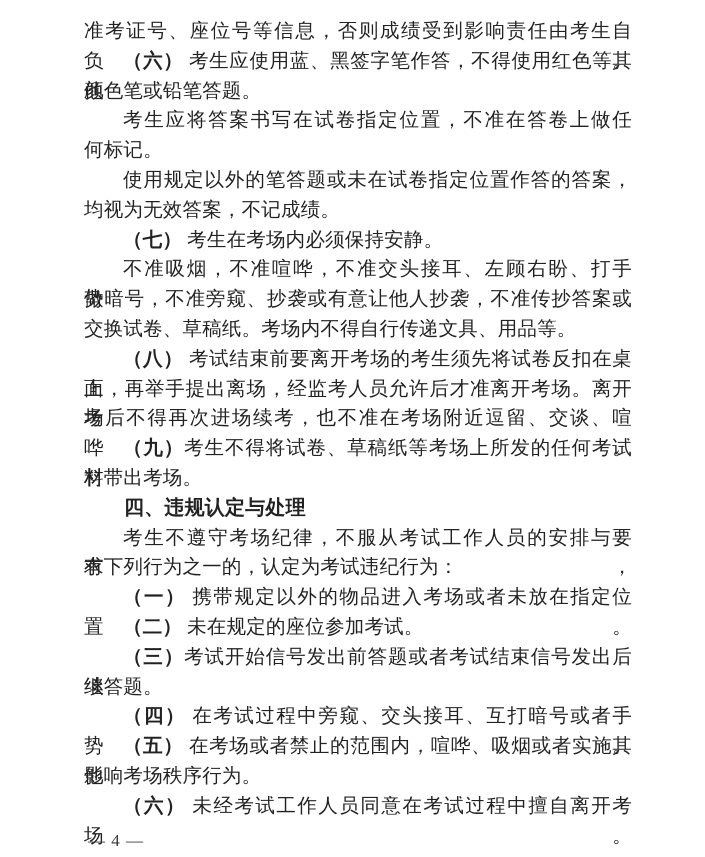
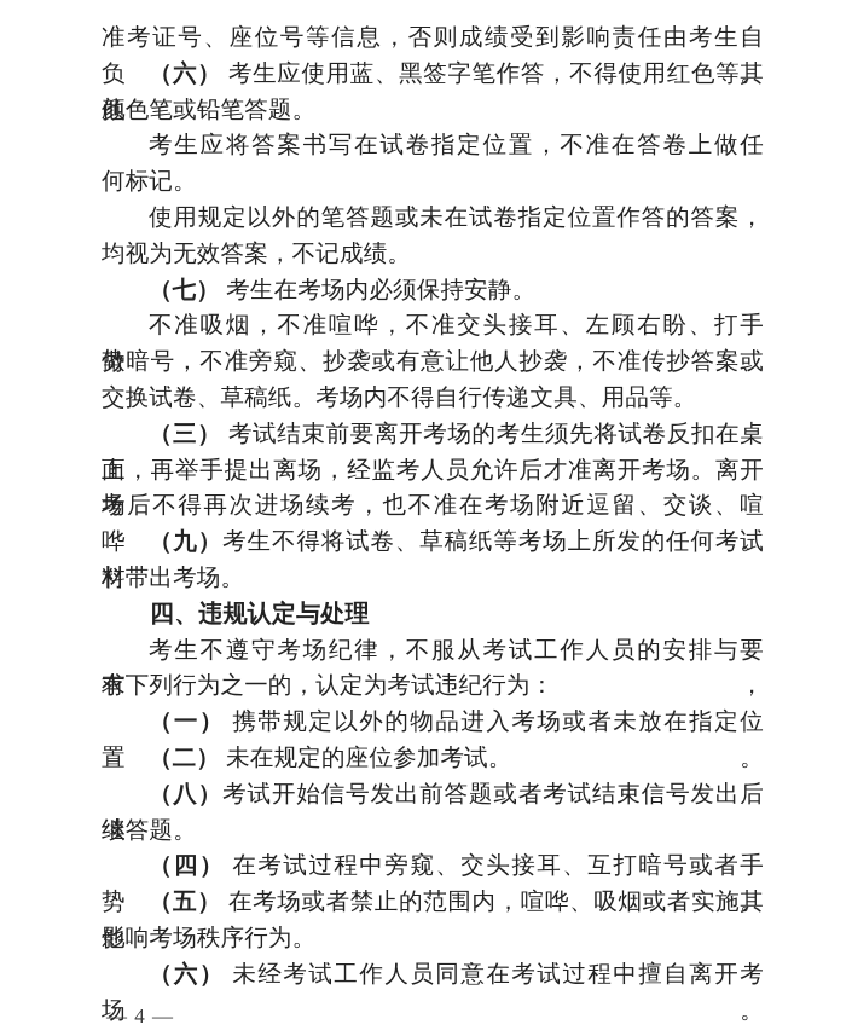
  准考证号、座位号等信息，否则成绩受到影响责任由考生自负。
  （六） 考生应使用蓝、黑签字笔作答，不得使用红色等其他
  颜色笔或铅笔答题。
  考生应将答案书写在试卷指定位置，不准在答卷上做任
  何标记。
  使用规定以外的笔答题或未在试卷指定位置作答的答案，
  均视为无效答案，不记成绩。
  （七） 考生在考场内必须保持安静。
  不准吸烟，不准喧哗，不准交头接耳、左顾右盼、打手势、
  做暗号，不准旁窥、抄袭或有意让他人抄袭，不准传抄答案或
  交换试卷、草稿纸。考场内不得自行传递文具、用品等。
- （八） 考试结束前要离开考场的考生须先将试卷反扣在桌面
+ （三） 考试结束前要离开考场的考生须先将试卷反扣在桌面
  上，再举手提出离场，经监考人员允许后才准离开考场。离开考
  场后不得再次进场续考，也不准在考场附近逗留、交谈、喧哗。
  （九）考生不得将试卷、草稿纸等考场上所发的任何考试材
  料带出考场。
  四、违规认定与处理
  考生不遵守考场纪律，不服从考试工作人员的安排与要求，
  有下列行为之一的，认定为考试违纪行为：
  （一） 携带规定以外的物品进入考场或者未放在指定位置。
  （二） 未在规定的座位参加考试。
- （三）考试开始信号发出前答题或者考试结束信号发出后继
+ （八）考试开始信号发出前答题或者考试结束信号发出后继
  续答题。
  （四） 在考试过程中旁窥、交头接耳、互打暗号或者手势。
  （五） 在考场或者禁止的范围内，喧哗、吸烟或者实施其他
  影响考场秩序行为。
  （六） 未经考试工作人员同意在考试过程中擅自离开考场。
  — 4 —
